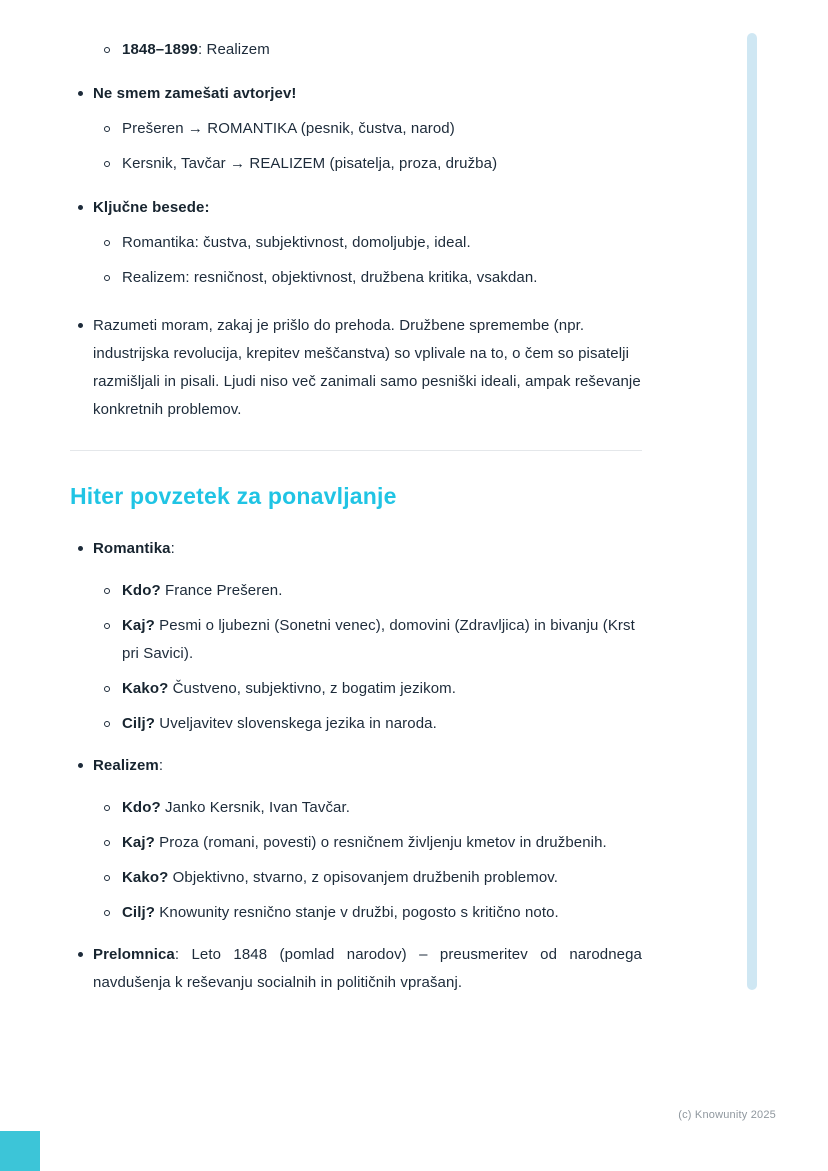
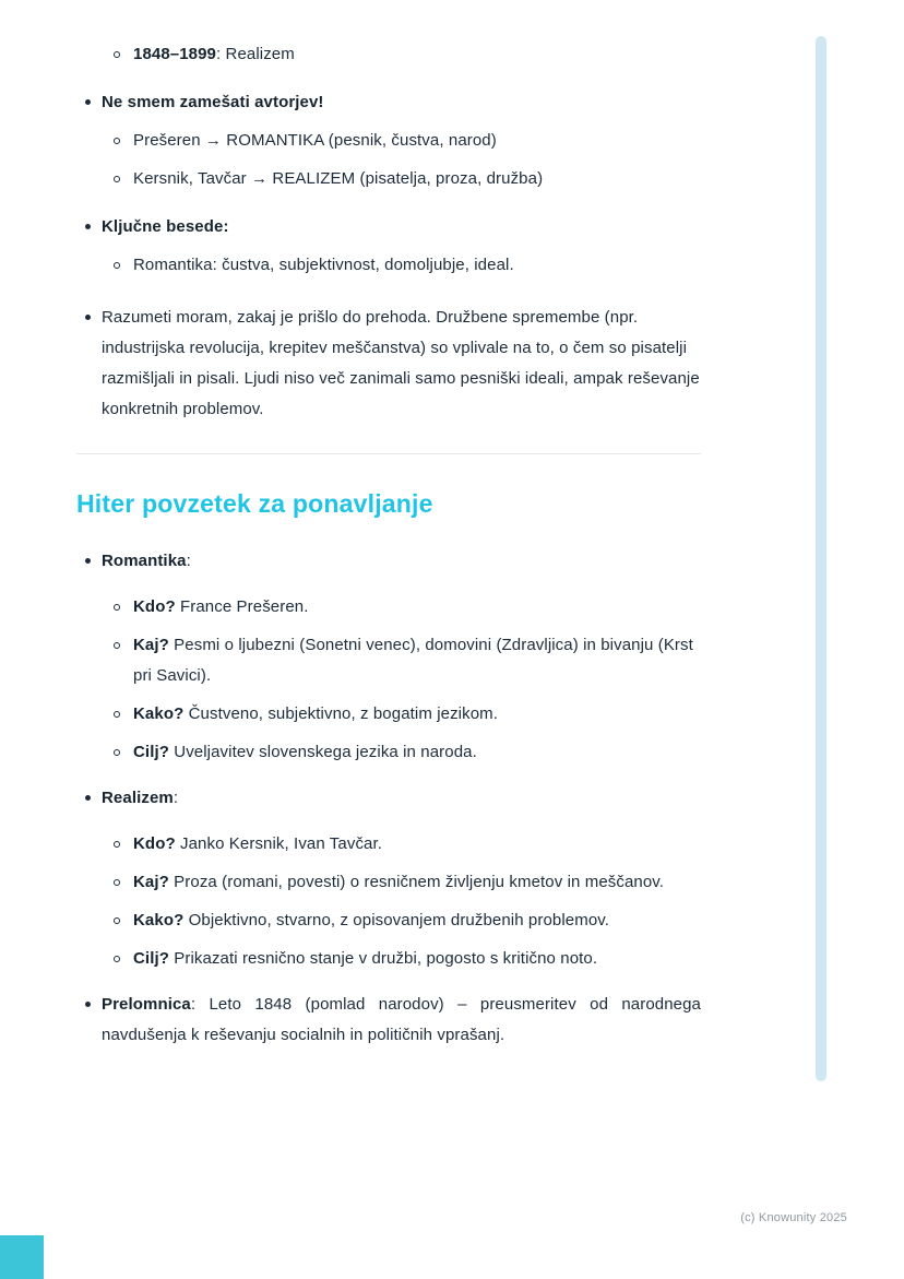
  1848–1899: Realizem
  Ne smem zamešati avtorjev!
  Prešeren → ROMANTIKA (pesnik, čustva, narod)
  Kersnik, Tavčar → REALIZEM (pisatelja, proza, družba)
  Ključne besede:
  Romantika: čustva, subjektivnost, domoljubje, ideal.
- Realizem: resničnost, objektivnost, družbena kritika, vsakdan.
  Razumeti moram, zakaj je prišlo do prehoda. Družbene spremembe (npr. industrijska revolucija, krepitev meščanstva) so vplivale na to, o čem so pisatelji razmišljali in pisali. Ljudi niso več zanimali samo pesniški ideali, ampak reševanje konkretnih problemov.
  Hiter povzetek za ponavljanje
  Romantika:
  Kdo? France Prešeren.
  Kaj? Pesmi o ljubezni (Sonetni venec), domovini (Zdravljica) in bivanju (Krst pri Savici).
  Kako? Čustveno, subjektivno, z bogatim jezikom.
  Cilj? Uveljavitev slovenskega jezika in naroda.
  Realizem:
  Kdo? Janko Kersnik, Ivan Tavčar.
- Kaj? Proza (romani, povesti) o resničnem življenju kmetov in družbenih.
+ Kaj? Proza (romani, povesti) o resničnem življenju kmetov in meščanov.
  Kako? Objektivno, stvarno, z opisovanjem družbenih problemov.
- Cilj? Knowunity resnično stanje v družbi, pogosto s kritično noto.
+ Cilj? Prikazati resnično stanje v družbi, pogosto s kritično noto.
  Prelomnica: Leto 1848 (pomlad narodov) – preusmeritev od narodnega navdušenja k reševanju socialnih in političnih vprašanj.
  (c) Knowunity 2025
